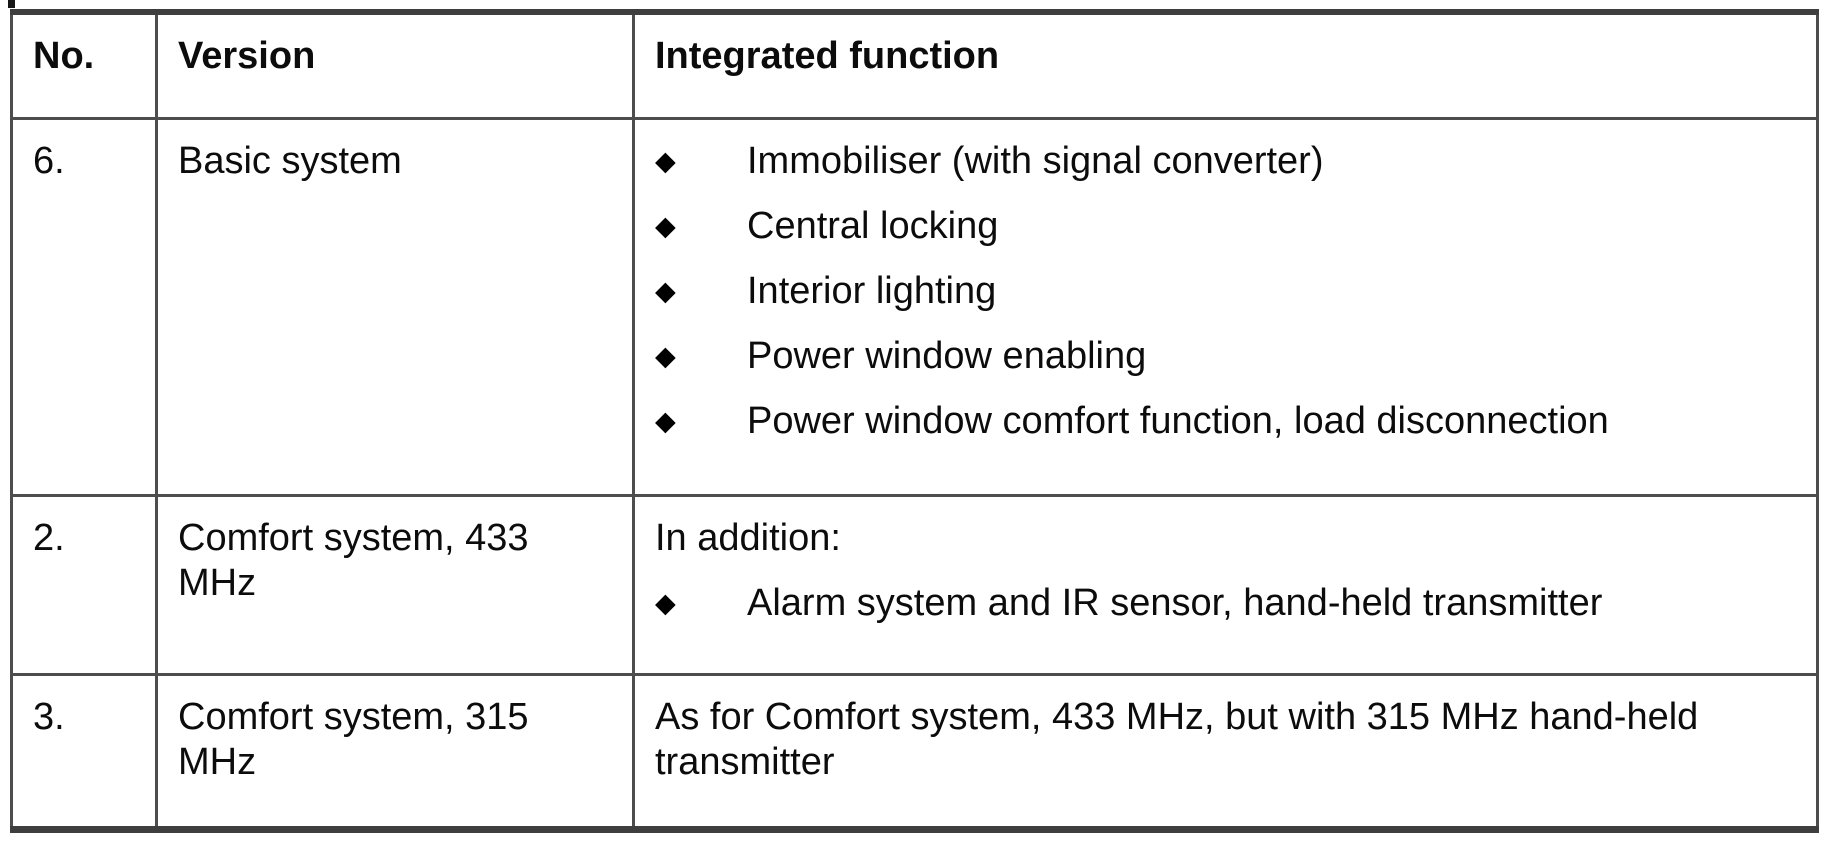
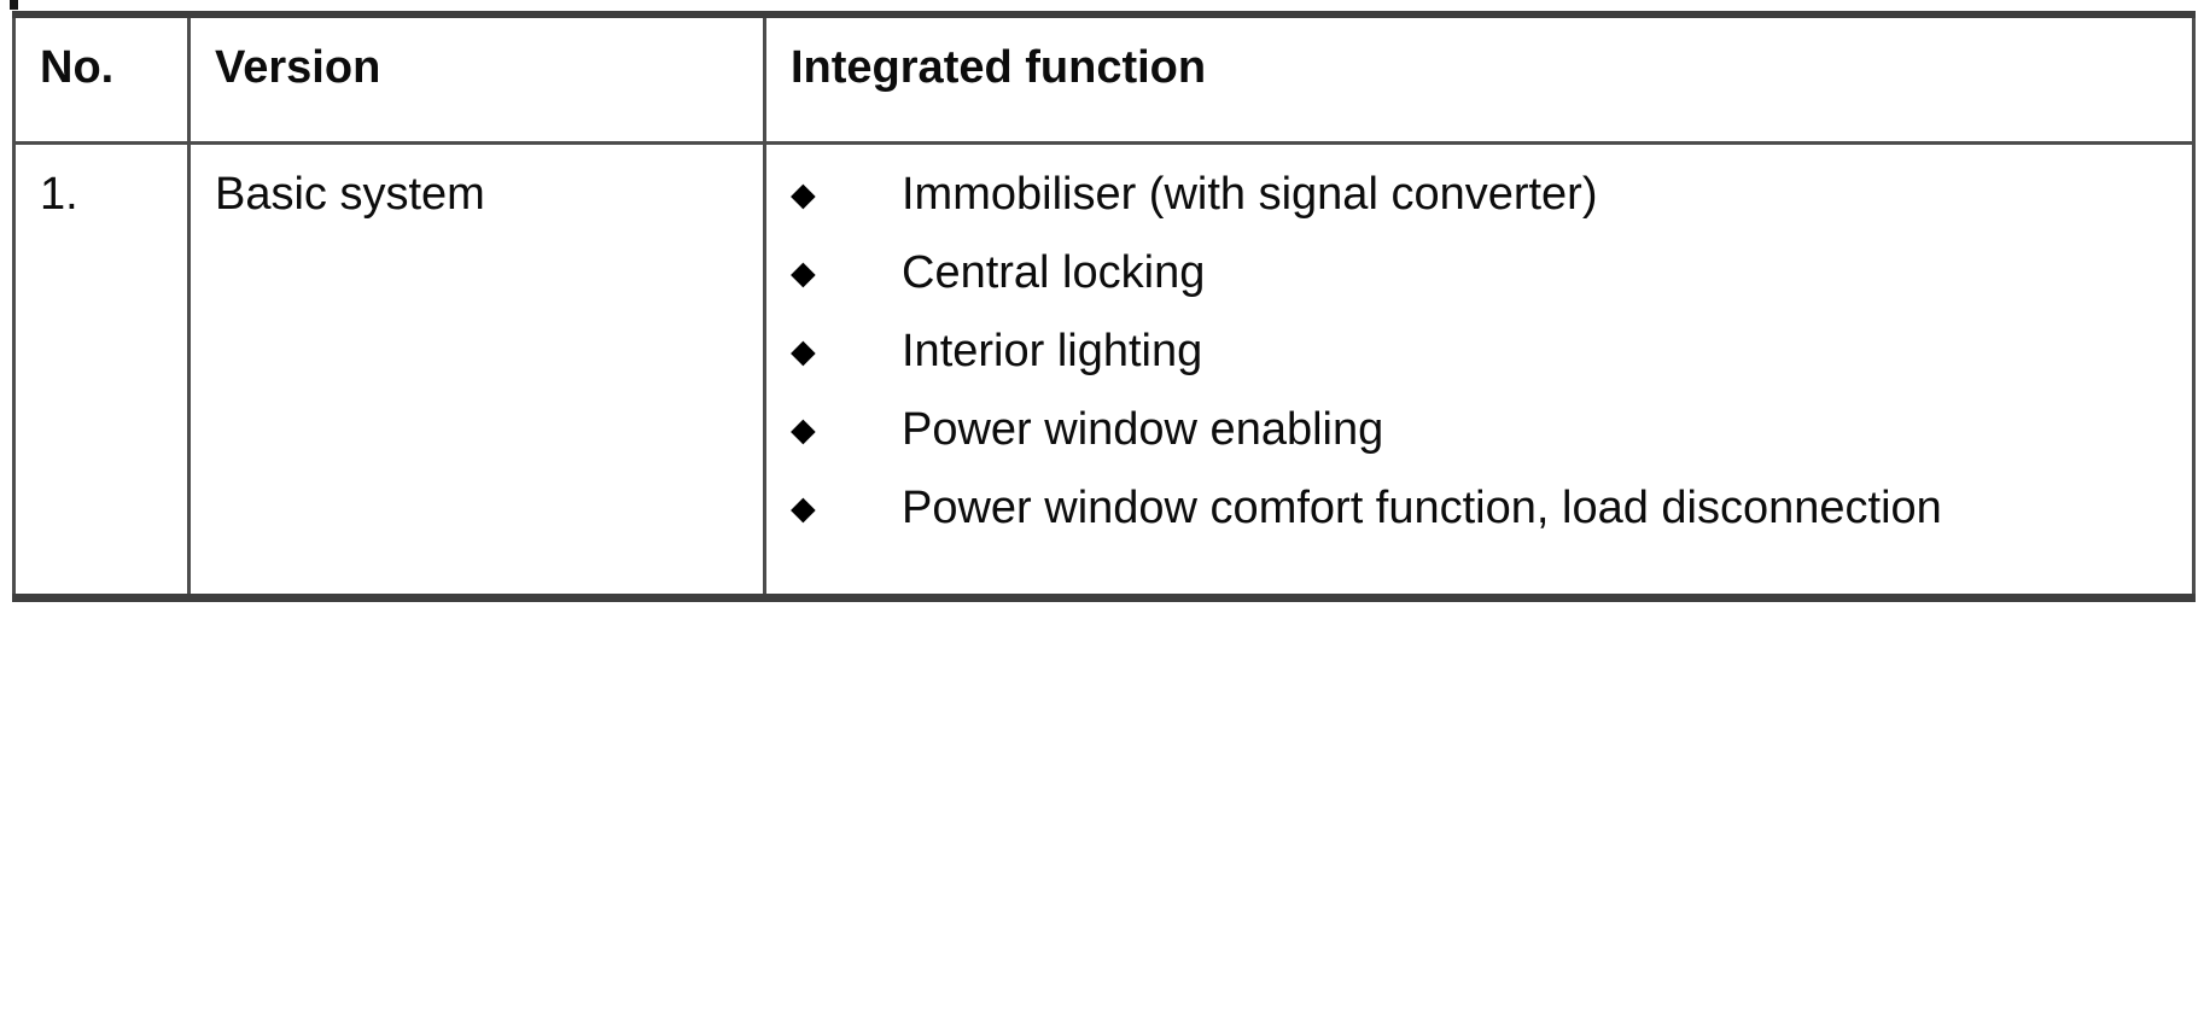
  No.	Version	Integrated function
- 6.	Basic system	◆ Immobiliser (with signal converter) ◆ Central locking ◆ Interior lighting ◆ Power window enabling ◆ Power window comfort function, load disconnection
+ 1.	Basic system	◆ Immobiliser (with signal converter) ◆ Central locking ◆ Interior lighting ◆ Power window enabling ◆ Power window comfort function, load disconnection
- 2.	Comfort system, 433 MHz	In addition: ◆ Alarm system and IR sensor, hand-held transmitter
- 3.	Comfort system, 315 MHz	As for Comfort system, 433 MHz, but with 315 MHz hand-held transmitter
